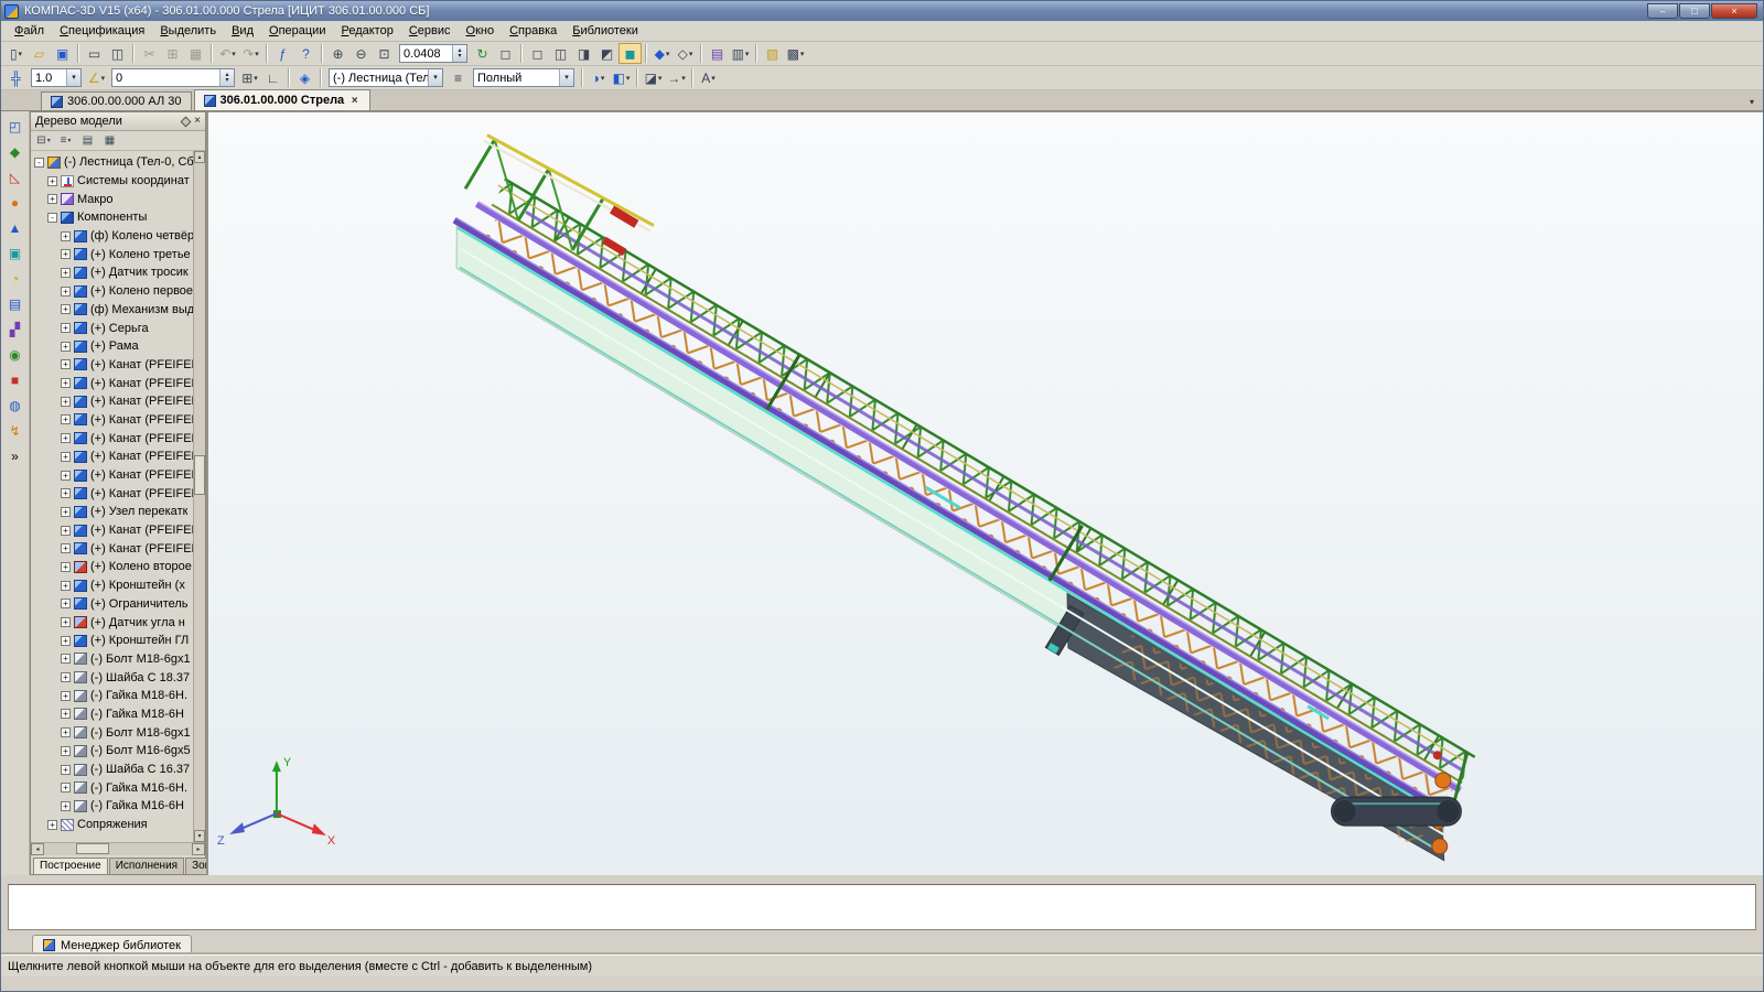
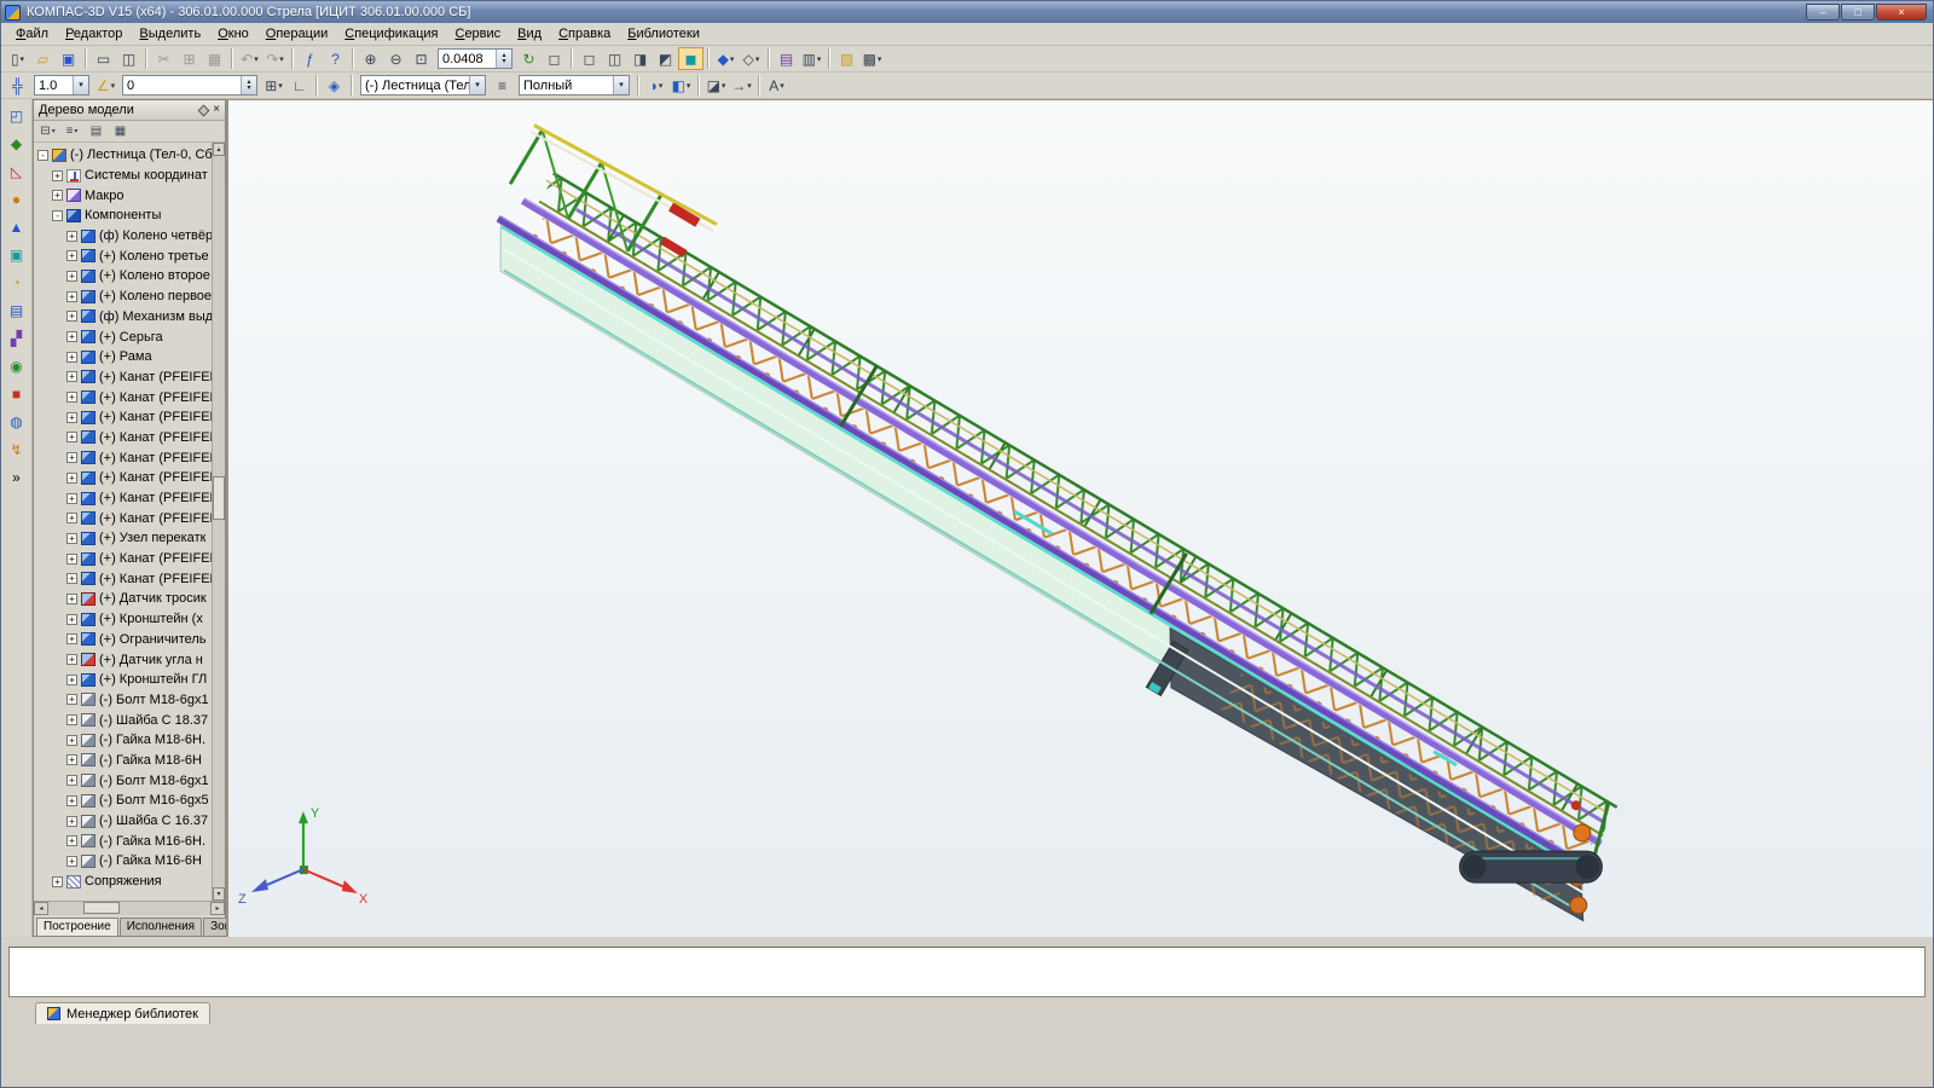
  КОМПАС-3D V15 (x64) - 306.01.00.000 Стрела [ИЦИТ 306.01.00.000 СБ]
  –
  □
  ×
  Файл
- Спецификация
+ Редактор
  Выделить
- Вид
+ Окно
  Операции
- Редактор
+ Спецификация
  Сервис
- Окно
+ Вид
  Справка
  Библиотеки
  0.0408
  1.0
  0
  (-) Лестница (Тел
  Полный
- 306.00.00.000 АЛ 30
- 306.01.00.000 Стрела
  Дерево модели
  -
  (-) Лестница (Тел-0, Сб
  +
  Системы координат
  +
  Макро
  -
  Компоненты
  +
  (ф) Колено четвёр
  +
  (+) Колено третье
  +
- (+) Датчик тросик
+ (+) Колено второе
  +
  (+) Колено первое
  +
  (ф) Механизм выд
  +
  (+) Серьга
  +
  (+) Рама
  +
  (+) Канат (PFEIFE
  +
  (+) Канат (PFEIFE
  +
  (+) Канат (PFEIFE
  +
  (+) Канат (PFEIFE
  +
  (+) Канат (PFEIFE
  +
  (+) Канат (PFEIFE
  +
  (+) Канат (PFEIFE
  +
  (+) Канат (PFEIFE
  +
  (+) Узел перекатк
  +
  (+) Канат (PFEIFE
  +
  (+) Канат (PFEIFE
  +
- (+) Колено второе
+ (+) Датчик тросик
  +
  (+) Кронштейн (х
  +
  (+) Ограничитель
  +
  (+) Датчик угла н
  +
  (+) Кронштейн ГЛ
  +
  (-) Болт М18-6gх1
  +
  (-) Шайба С 18.37
  +
  (-) Гайка М18-6Н.
  +
  (-) Гайка М18-6Н
  +
  (-) Болт М18-6gх1
  +
  (-) Болт М16-6gх5
  +
  (-) Шайба С 16.37
  +
  (-) Гайка М16-6Н.
  +
  (-) Гайка М16-6Н
  +
  Сопряжения
  Построение
  Исполнения
  Y
  X
  Z
  Менеджер библиотек
- Щелкните левой кнопкой мыши на объекте для его выделения (вместе с Ctrl - добавить к выделенным)
